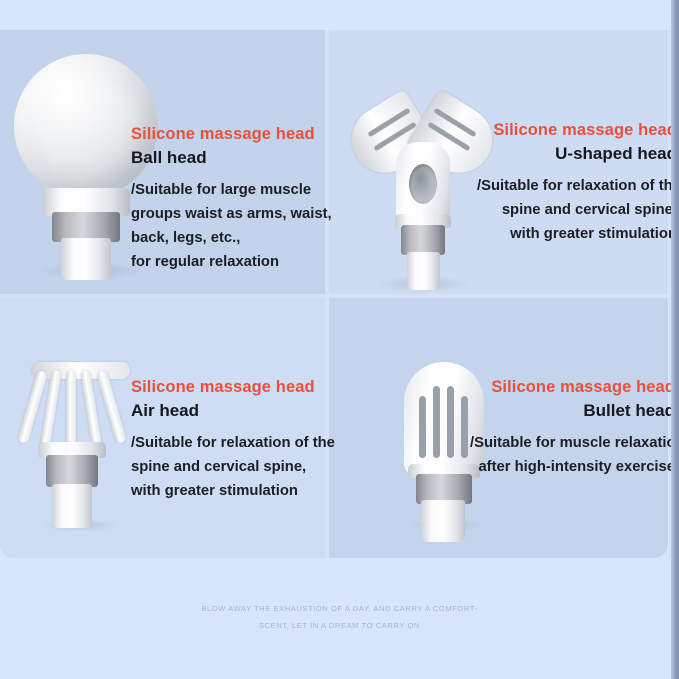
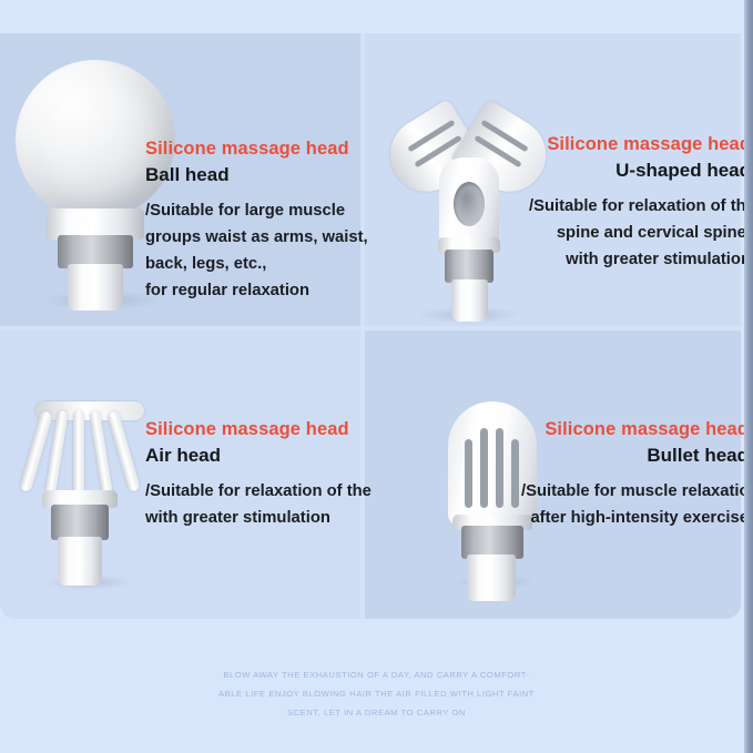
  Silicone massage head
  Ball head
  /Suitable for large muscle
  groups waist as arms, waist,
  back, legs, etc.,
  for regular relaxation
  Silicone massage hea
  U-shaped hea
  /Suitable for relaxation of th
  spine and cervical spine
  with greater stimulatio
  Silicone massage head
  Air head
  /Suitable for relaxation of the
- spine and cervical spine,
  with greater stimulation
  Silicone massage head
  Bullet head
  /Suitable for muscle relaxati
  after high-intensity exercis
  BLOW AWAY THE EXHAUSTION OF A DAY, AND CARRY A COMFORT-
+ ABLE LIFE ENJOY BLOWING HAIR THE AIR FILLED WITH LIGHT FAINT
  SCENT, LET IN A DREAM TO CARRY ON
